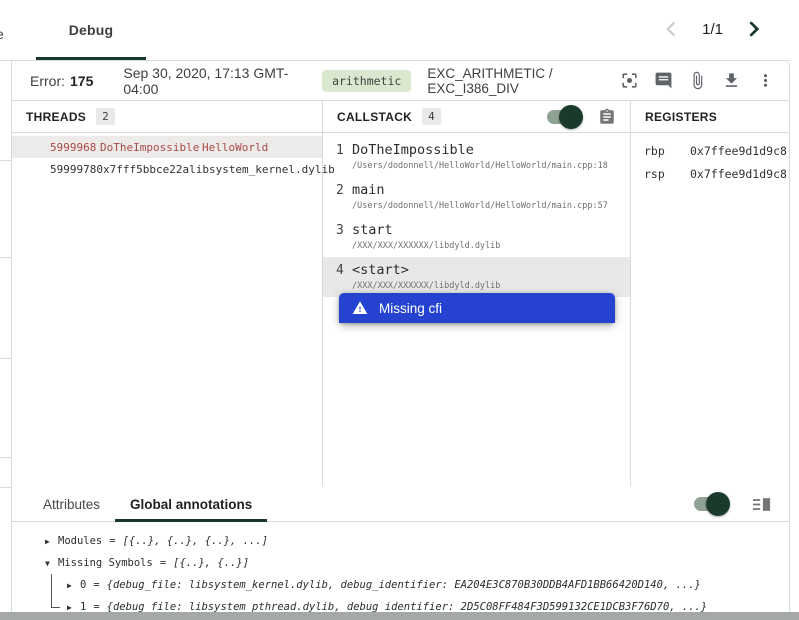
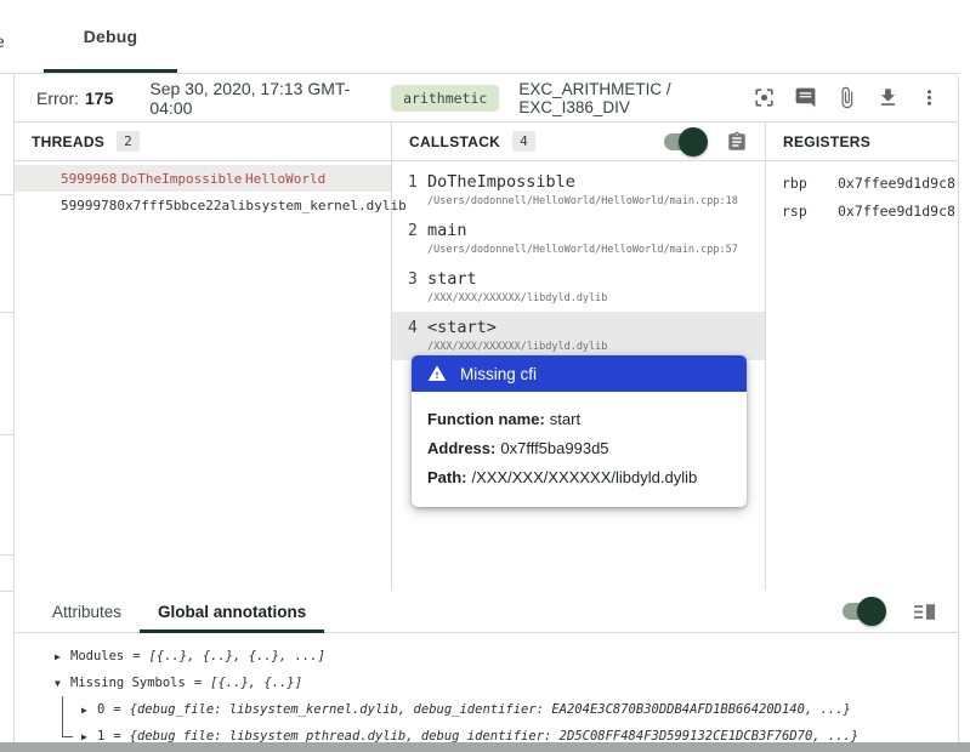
  Debug
- 1/1
  Error:
  175
  Sep 30, 2020, 17:13 GMT-04:00
  arithmetic
  EXC_ARITHMETIC / EXC_I386_DIV
  THREADS
  2
  5999968
  DoTheImpossible
  HelloWorld
  5999978
  0x7fff5bbce22a
  libsystem_kernel.dylib
  CALLSTACK
  4
  1
  DoTheImpossible
  /Users/dodonnell/HelloWorld/HelloWorld/main.cpp:18
  2
  main
  /Users/dodonnell/HelloWorld/HelloWorld/main.cpp:57
  3
  start
  /XXX/XXX/XXXXXX/libdyld.dylib
  4
  <start>
  /XXX/XXX/XXXXXX/libdyld.dylib
  Missing cfi
+ Function name: start
+ Address: 0x7fff5ba993d5
+ Path: /XXX/XXX/XXXXXX/libdyld.dylib
  REGISTERS
  rbp
  0x7ffee9d1d9c8
  rsp
  0x7ffee9d1d9c8
  Attributes
  Global annotations
  ▶
  Modules
  =
  [{..}, {..}, {..}, ...]
  ▼
  Missing Symbols
  =
  [{..}, {..}]
  ▶
  0
  =
  {debug_file: libsystem_kernel.dylib, debug_identifier: EA204E3C870B30DDB4AFD1BB66420D140, ...}
  ▶
  1
  =
  {debug_file: libsystem_pthread.dylib, debug_identifier: 2D5C08FF484F3D599132CE1DCB3F76D70, ...}
